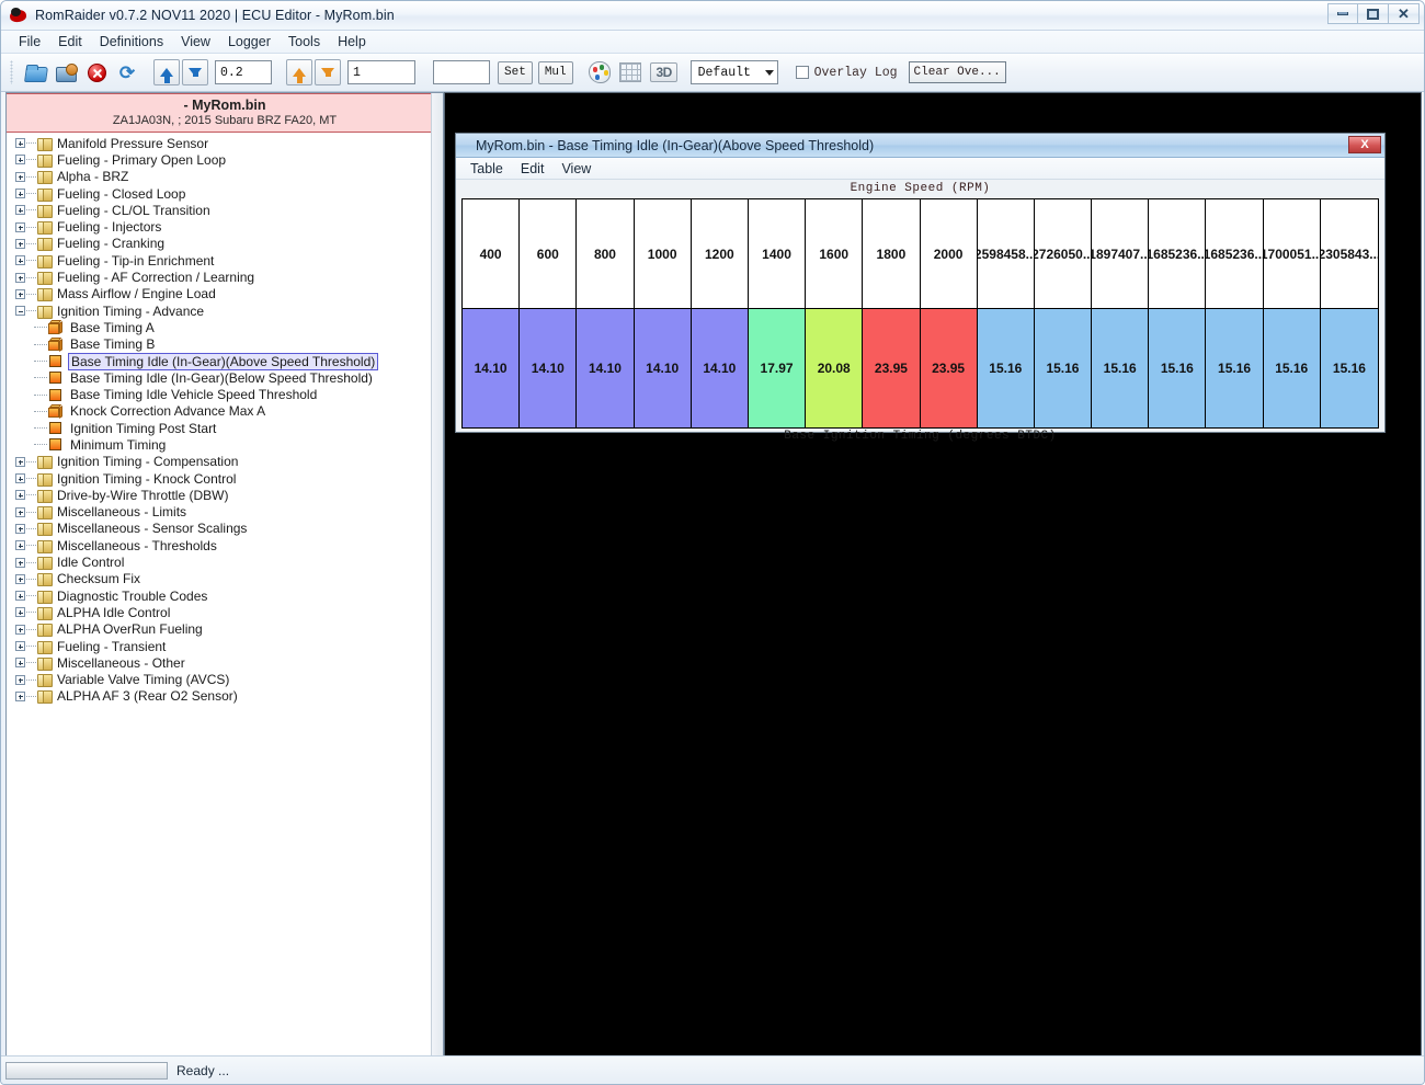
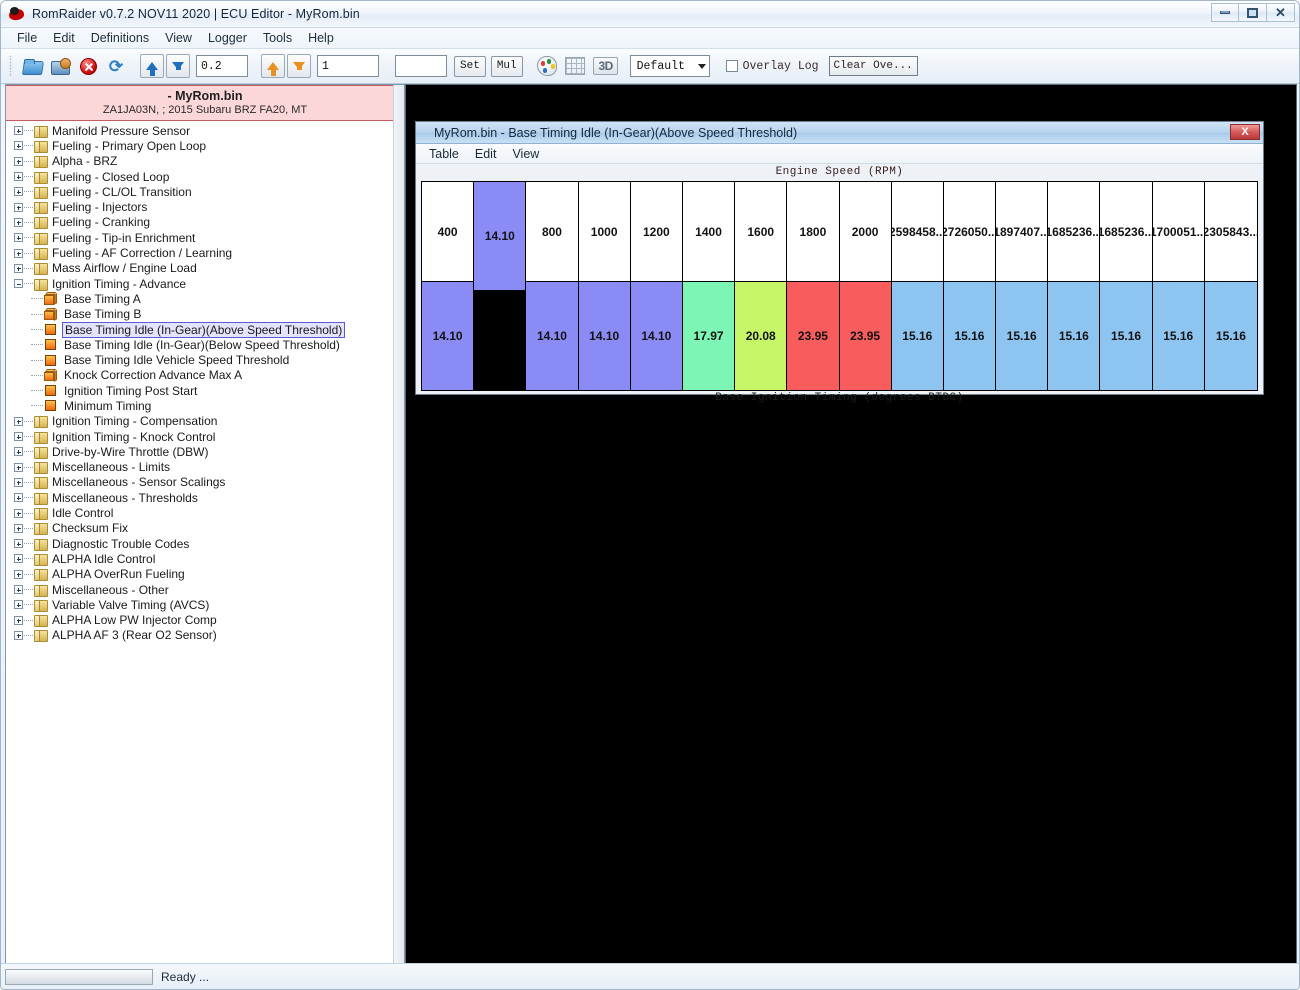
  RomRaider v0.7.2 NOV11 2020 | ECU Editor - MyRom.bin
  ✕
  File
  Edit
  Definitions
  View
  Logger
  Tools
  Help
  ⟳
  0.2
  1
  Set
  Mul
  3D
  Default
  Overlay Log
  Clear Ove...
  - MyRom.bin
  ZA1JA03N, ; 2015 Subaru BRZ FA20, MT
  Manifold Pressure Sensor
  Fueling - Primary Open Loop
  Alpha - BRZ
  Fueling - Closed Loop
  Fueling - CL/OL Transition
  Fueling - Injectors
  Fueling - Cranking
  Fueling - Tip-in Enrichment
  Fueling - AF Correction / Learning
  Mass Airflow / Engine Load
  Ignition Timing - Advance
  Base Timing A
  Base Timing B
  Base Timing Idle (In-Gear)(Above Speed Threshold)
  Base Timing Idle (In-Gear)(Below Speed Threshold)
  Base Timing Idle Vehicle Speed Threshold
  Knock Correction Advance Max A
  Ignition Timing Post Start
  Minimum Timing
  Ignition Timing - Compensation
  Ignition Timing - Knock Control
  Drive-by-Wire Throttle (DBW)
  Miscellaneous - Limits
  Miscellaneous - Sensor Scalings
  Miscellaneous - Thresholds
  Idle Control
  Checksum Fix
  Diagnostic Trouble Codes
  ALPHA Idle Control
  ALPHA OverRun Fueling
- Fueling - Transient
  Miscellaneous - Other
  Variable Valve Timing (AVCS)
+ ALPHA Low PW Injector Comp
  ALPHA AF 3 (Rear O2 Sensor)
  MyRom.bin - Base Timing Idle (In-Gear)(Above Speed Threshold)
  X
  Table
  Edit
  View
  Engine Speed (RPM)
  400
  14.10
- 600
  14.10
  800
  14.10
  1000
  14.10
  1200
  14.10
  1400
  17.97
  1600
  20.08
  1800
  23.95
  2000
  23.95
  2598458..
  15.16
  2726050..
  15.16
  1897407..
  15.16
  1685236..
  15.16
  1685236..
  15.16
  1700051..
  15.16
  2305843..
  15.16
  Base Ignition Timing (degrees BTDC)
  Ready ...
